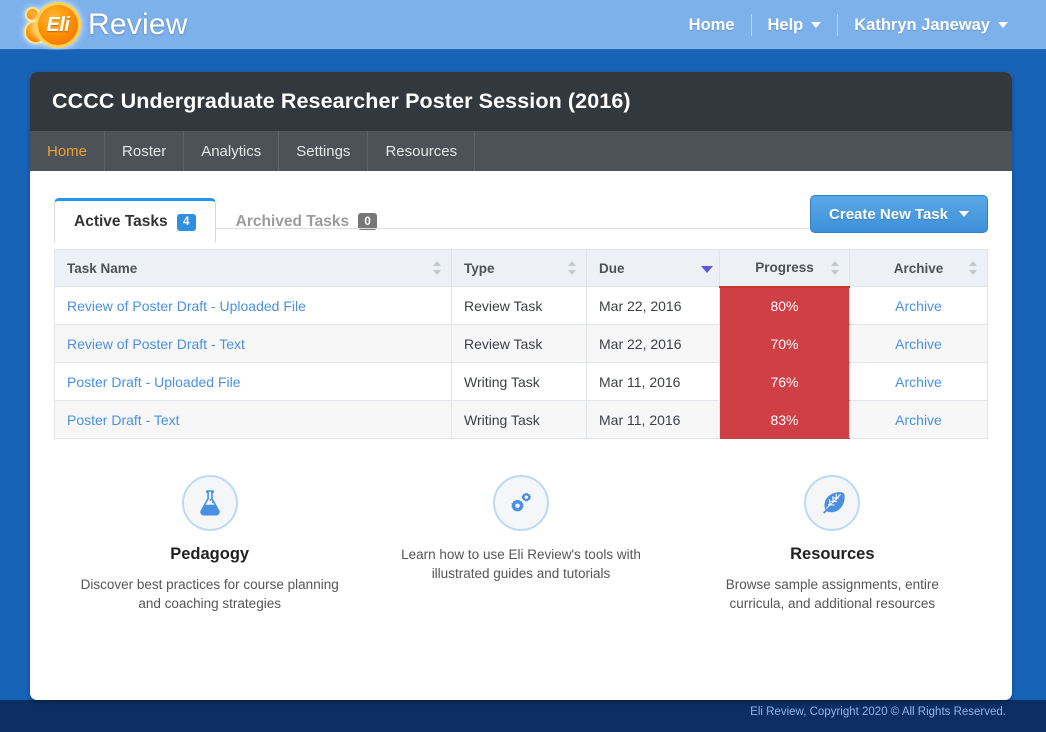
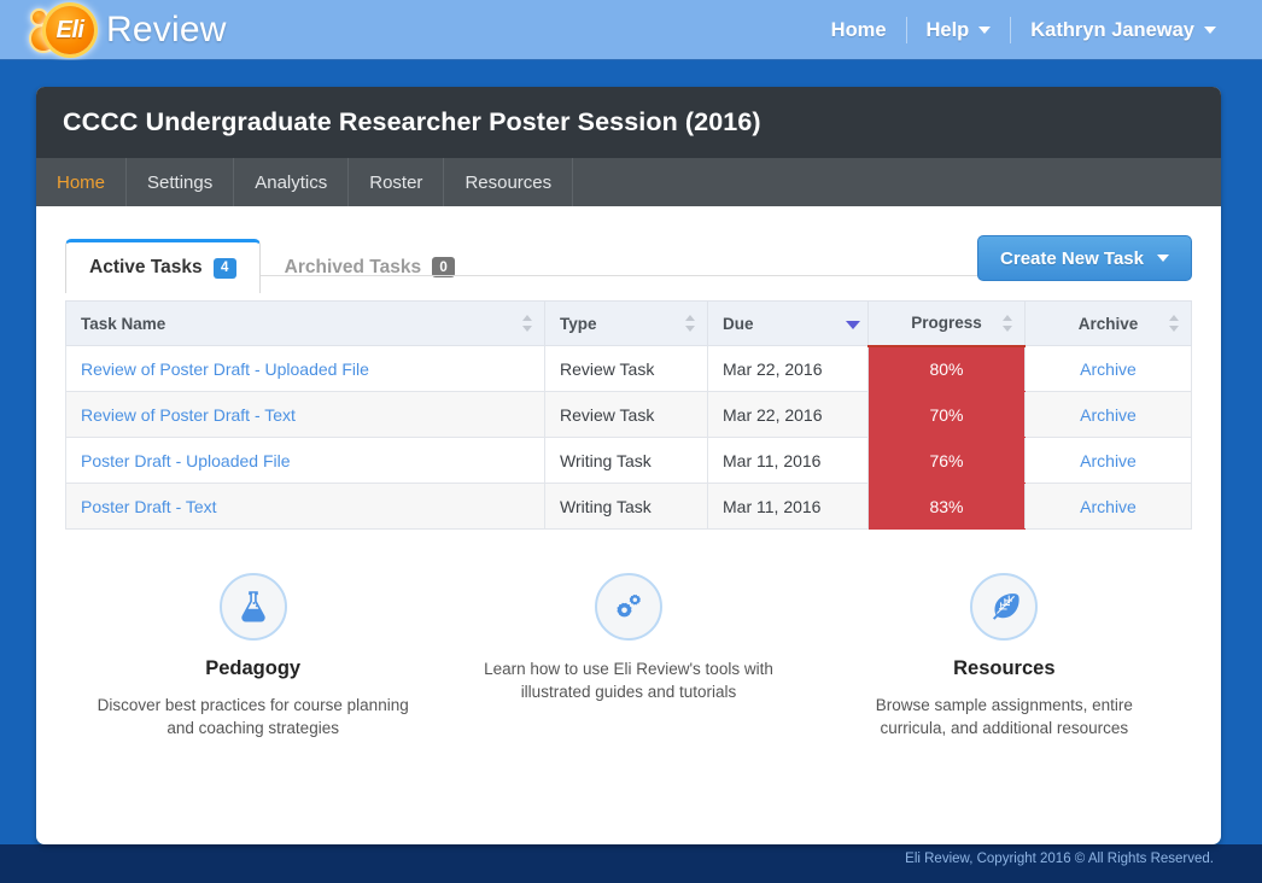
  Eli
  Review
  Home
  Help
  Kathryn Janeway
- Eli Review, Copyright 2020 © All Rights Reserved.
+ Eli Review, Copyright 2016 © All Rights Reserved.
  CCCC Undergraduate Researcher Poster Session (2016)
  Home
- Roster
+ Settings
  Analytics
- Settings
+ Roster
  Resources
  Active Tasks
  4
  Archived Tasks
  0
  Create New Task
  Task Name	Type	Due	Progress	Archive
  Review of Poster Draft - Uploaded File	Review Task	Mar 22, 2016	80%	Archive
  Review of Poster Draft - Text	Review Task	Mar 22, 2016	70%	Archive
  Poster Draft - Uploaded File	Writing Task	Mar 11, 2016	76%	Archive
  Poster Draft - Text	Writing Task	Mar 11, 2016	83%	Archive
  Pedagogy
  Discover best practices for course planning and coaching strategies
  Learn how to use Eli Review's tools with illustrated guides and tutorials
  Resources
  Browse sample assignments, entire curricula, and additional resources
